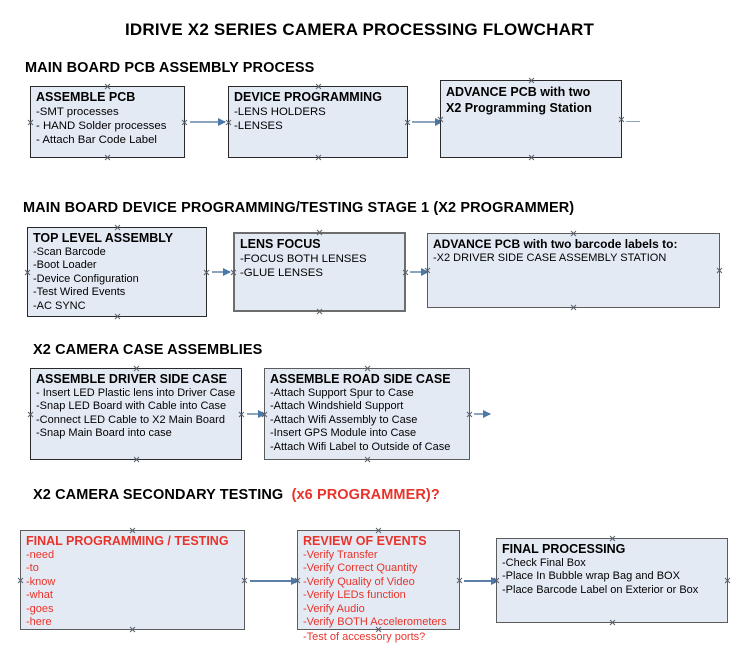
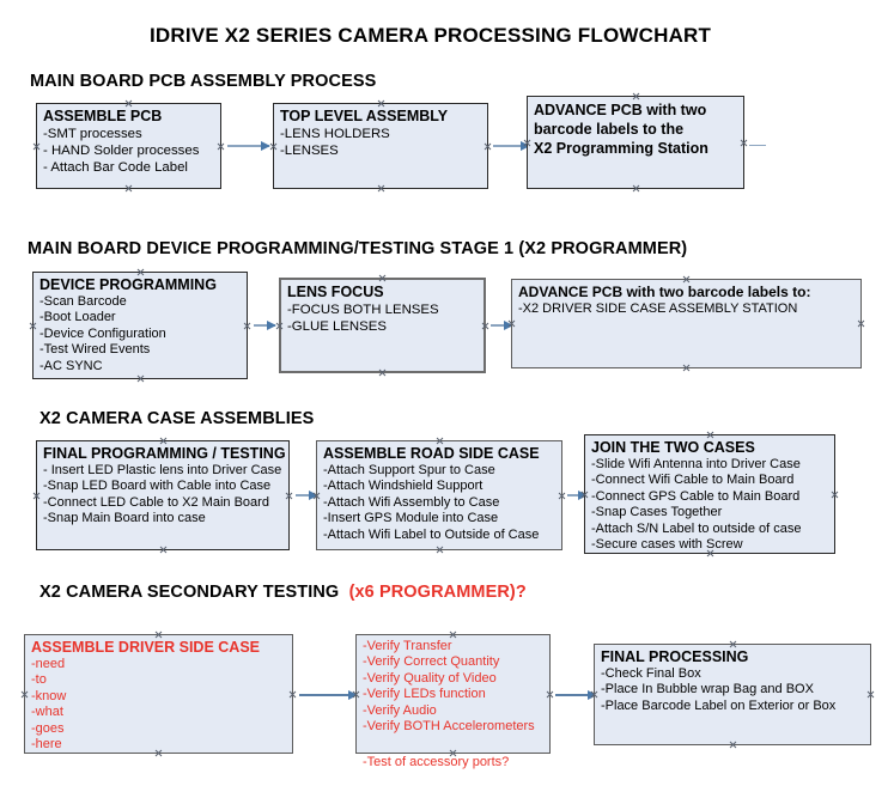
  IDRIVE X2 SERIES CAMERA PROCESSING FLOWCHART
  MAIN BOARD PCB ASSEMBLY PROCESS
  ASSEMBLE PCB
  -SMT processes
  - HAND Solder processes
  - Attach Bar Code Label
- DEVICE PROGRAMMING
+ TOP LEVEL ASSEMBLY
  -LENS HOLDERS
  -LENSES
  ADVANCE PCB with two
+ barcode labels to the
  X2 Programming Station
  MAIN BOARD DEVICE PROGRAMMING/TESTING STAGE 1 (X2 PROGRAMMER)
- TOP LEVEL ASSEMBLY
+ DEVICE PROGRAMMING
  -Scan Barcode
  -Boot Loader
  -Device Configuration
  -Test Wired Events
  -AC SYNC
  LENS FOCUS
  -FOCUS BOTH LENSES
  -GLUE LENSES
  ADVANCE PCB with two barcode labels to:
  -X2 DRIVER SIDE CASE ASSEMBLY STATION
  X2 CAMERA CASE ASSEMBLIES
- ASSEMBLE DRIVER SIDE CASE
+ FINAL PROGRAMMING / TESTING
  - Insert LED Plastic lens into Driver Case
  -Snap LED Board with Cable into Case
  -Connect LED Cable to X2 Main Board
  -Snap Main Board into case
  ASSEMBLE ROAD SIDE CASE
  -Attach Support Spur to Case
  -Attach Windshield Support
  -Attach Wifi Assembly to Case
  -Insert GPS Module into Case
  -Attach Wifi Label to Outside of Case
+ JOIN THE TWO CASES
+ -Slide Wifi Antenna into Driver Case
+ -Connect Wifi Cable to Main Board
+ -Connect GPS Cable to Main Board
+ -Snap Cases Together
+ -Attach S/N Label to outside of case
+ -Secure cases with Screw
  X2 CAMERA SECONDARY TESTING (x6 PROGRAMMER)?
- FINAL PROGRAMMING / TESTING
+ ASSEMBLE DRIVER SIDE CASE
  -need
  -to
  -know
  -what
  -goes
  -here
- REVIEW OF EVENTS
  -Verify Transfer
  -Verify Correct Quantity
  -Verify Quality of Video
  -Verify LEDs function
  -Verify Audio
  -Verify BOTH Accelerometers
  -Test of accessory ports?
  FINAL PROCESSING
  -Check Final Box
  -Place In Bubble wrap Bag and BOX
  -Place Barcode Label on Exterior or Box
